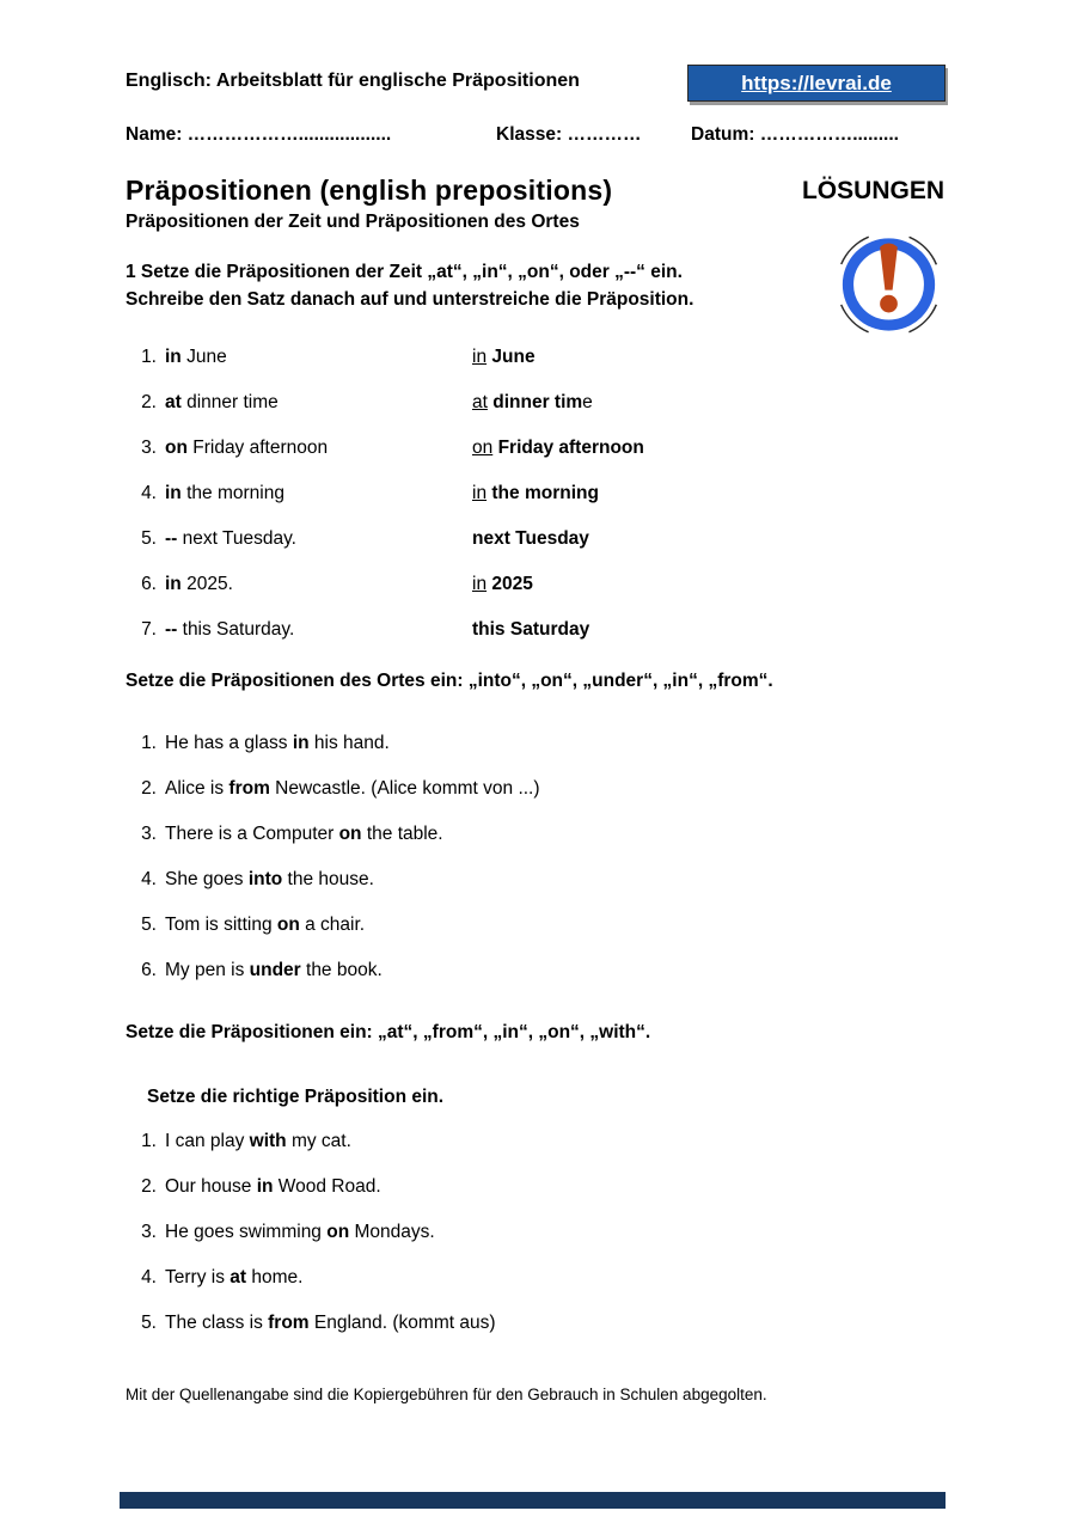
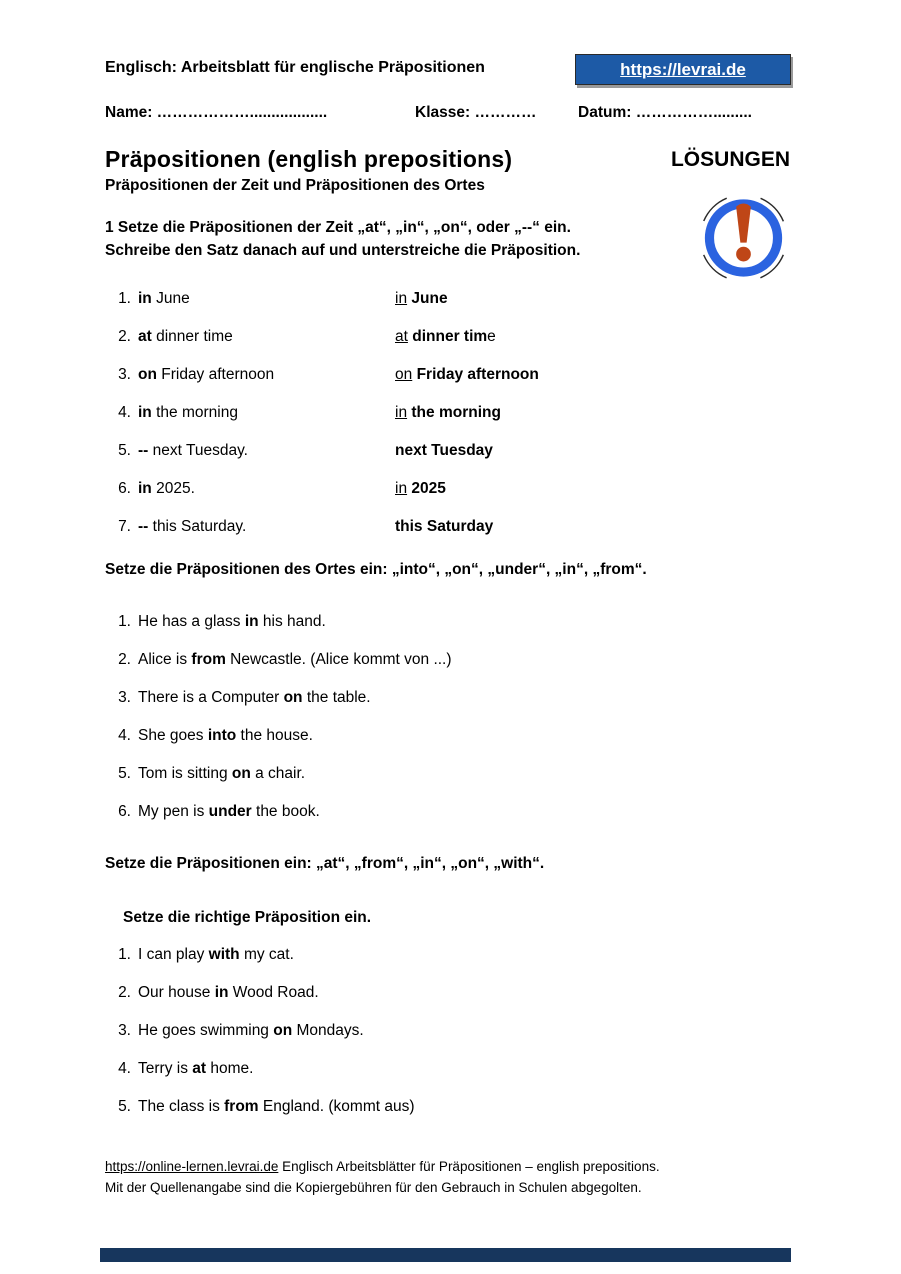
  Englisch: Arbeitsblatt für englische Präpositionen
  https://levrai.de
  Name: ………………..................
  Klasse: …………
  Datum: …………….........
  Präpositionen (english prepositions)
  LÖSUNGEN
  Präpositionen der Zeit und Präpositionen des Ortes
  1 Setze die Präpositionen der Zeit „at“, „in“, „on“, oder „--“ ein.
  Schreibe den Satz danach auf und unterstreiche die Präposition.
  1.
  in June
  in June
  2.
  at dinner time
  at dinner time
  3.
  on Friday afternoon
  on Friday afternoon
  4.
  in the morning
  in the morning
  5.
  -- next Tuesday.
  next Tuesday
  6.
  in 2025.
  in 2025
  7.
  -- this Saturday.
  this Saturday
  Setze die Präpositionen des Ortes ein: „into“, „on“, „under“, „in“, „from“.
  1.
  He has a glass in his hand.
  2.
  Alice is from Newcastle. (Alice kommt von ...)
  3.
  There is a Computer on the table.
  4.
  She goes into the house.
  5.
  Tom is sitting on a chair.
  6.
  My pen is under the book.
  Setze die Präpositionen ein: „at“, „from“, „in“, „on“, „with“.
  Setze die richtige Präposition ein.
  1.
  I can play with my cat.
  2.
  Our house in Wood Road.
  3.
  He goes swimming on Mondays.
  4.
  Terry is at home.
  5.
  The class is from England. (kommt aus)
+ https://online-lernen.levrai.de Englisch Arbeitsblätter für Präpositionen – english prepositions.
  Mit der Quellenangabe sind die Kopiergebühren für den Gebrauch in Schulen abgegolten.
